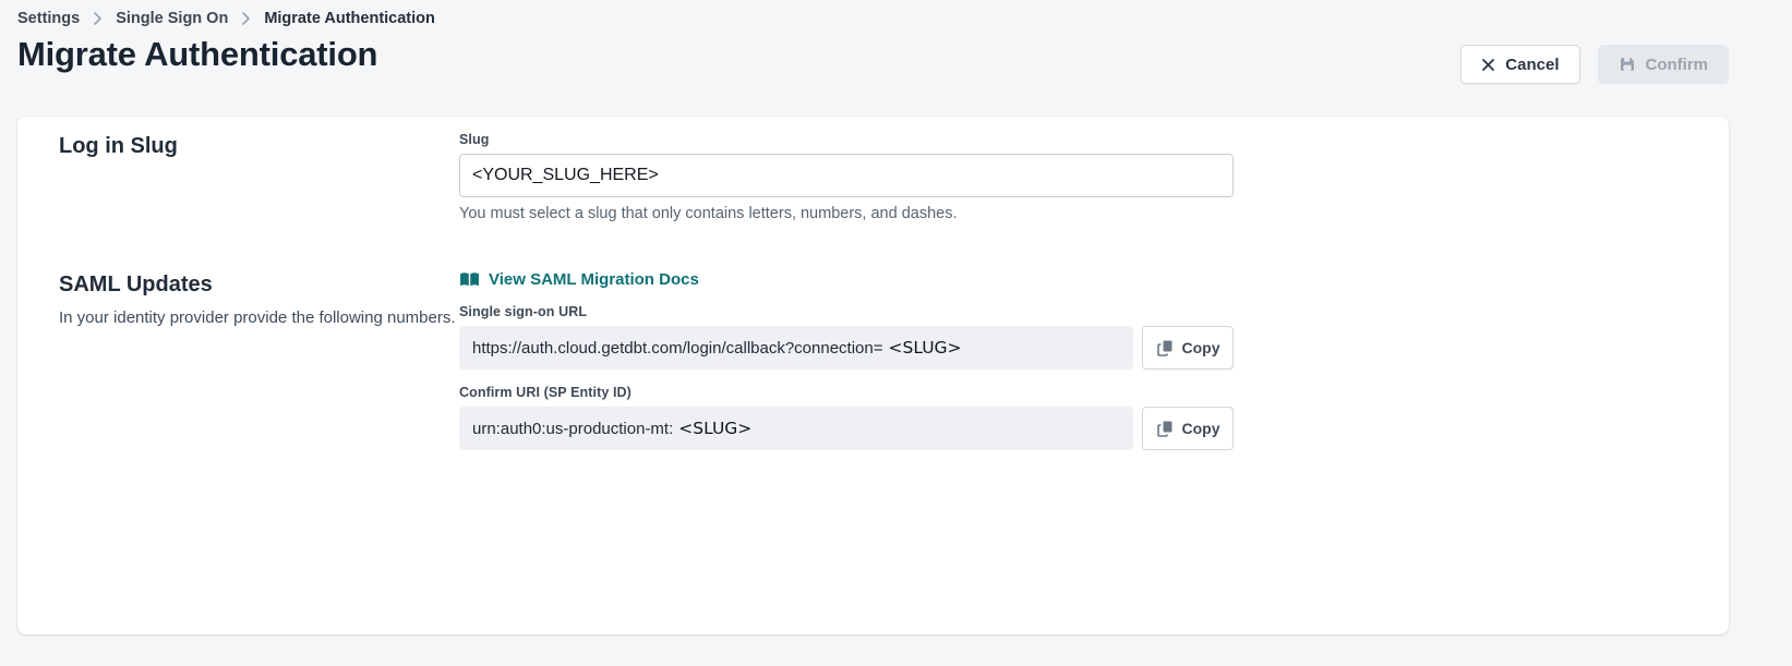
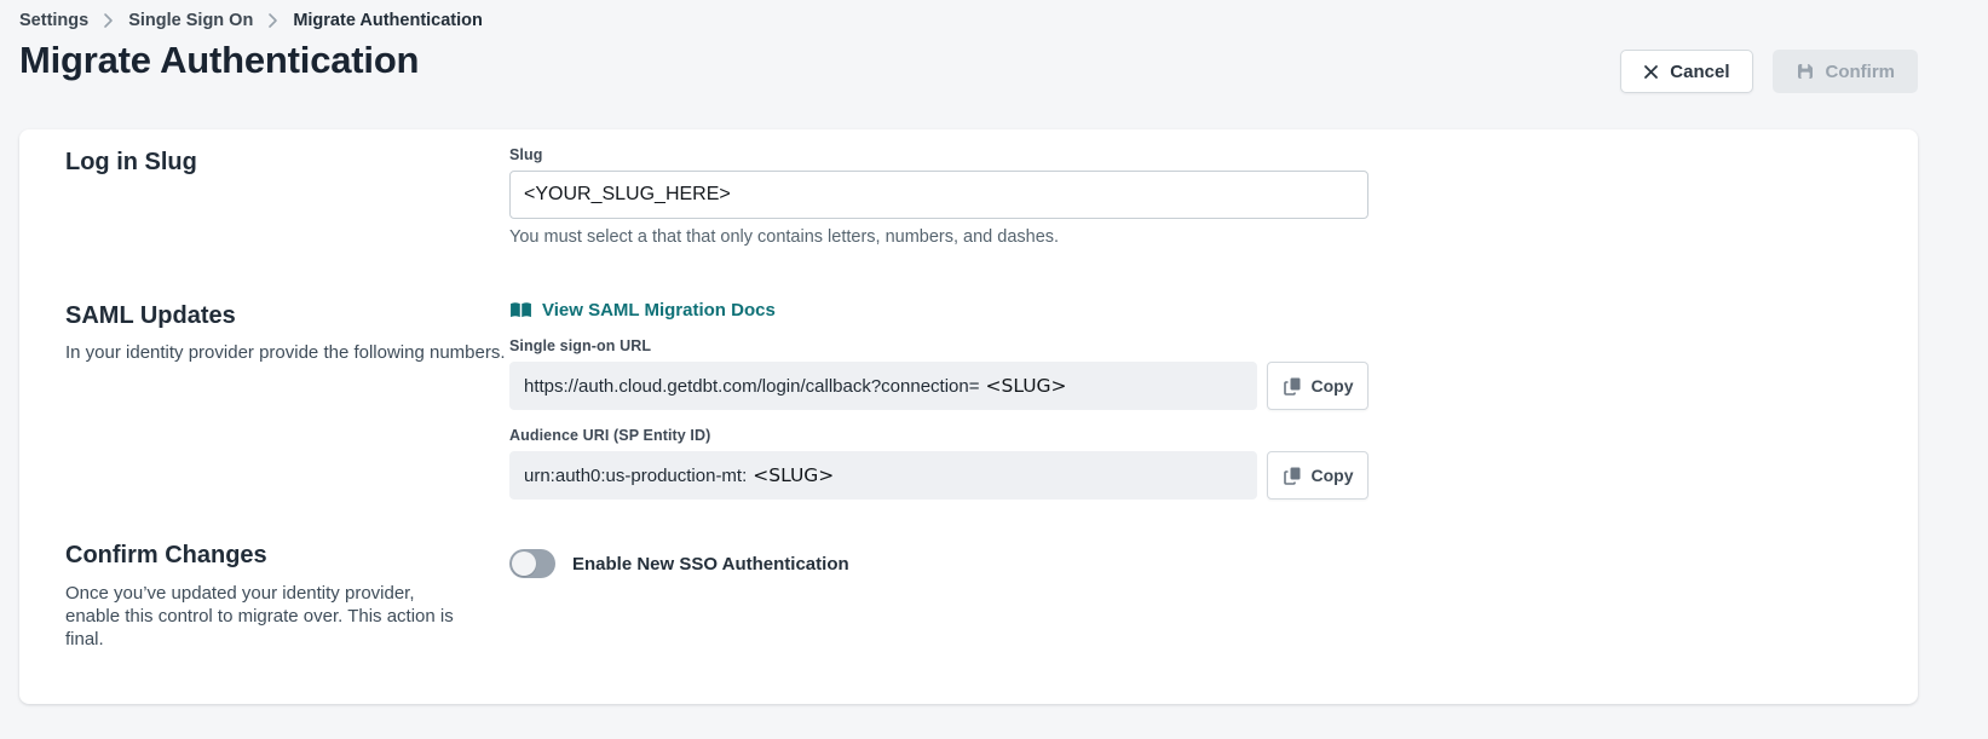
  Settings
  Single Sign On
  Migrate Authentication
  Migrate Authentication
  Cancel
  Confirm
  Log in Slug
  Slug
  <YOUR_SLUG_HERE>
- You must select a slug that only contains letters, numbers, and dashes.
+ You must select a that that only contains letters, numbers, and dashes.
  SAML Updates
  In your identity provider provide the following numbers.
  View SAML Migration Docs
  Single sign-on URL
  https://auth.cloud.getdbt.com/login/callback?connection=
  <SLUG>
  Copy
- Confirm URI (SP Entity ID)
+ Audience URI (SP Entity ID)
  urn:auth0:us-production-mt:
  <SLUG>
  Copy
+ Confirm Changes
+ Once you’ve updated your identity provider, enable this control to migrate over. This action is final.
+ Enable New SSO Authentication
